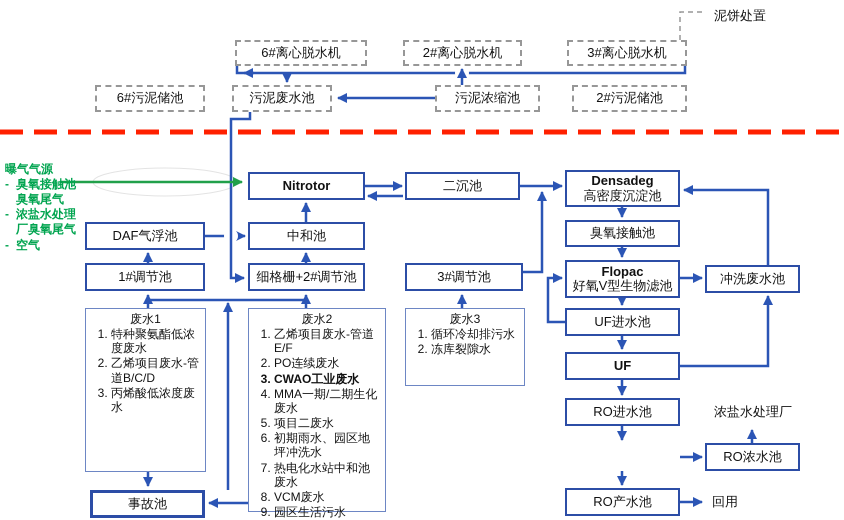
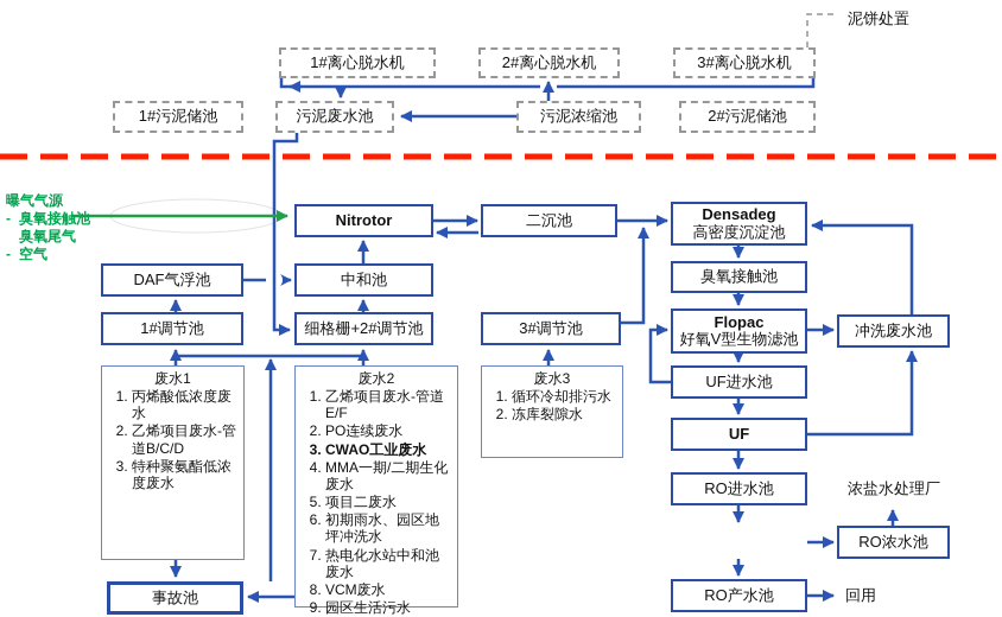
  泥饼处置
- 6#离心脱水机
+ 1#离心脱水机
  2#离心脱水机
  3#离心脱水机
- 6#污泥储池
+ 1#污泥储池
  污泥废水池
  污泥浓缩池
  2#污泥储池
  曝气气源
  臭氧接触池臭氧尾气
- 浓盐水处理厂臭氧尾气
  空气
  Nitrotor
  二沉池
  Densadeg
  高密度沉淀池
  DAF气浮池
  中和池
  臭氧接触池
  1#调节池
  细格栅+2#调节池
  3#调节池
  Flopac
  好氧V型生物滤池
  冲洗废水池
  UF进水池
  UF
  RO进水池
  浓盐水处理厂
  RO浓水池
  RO产水池
  回用
  废水1
- 特种聚氨酯低浓度废水
+ 丙烯酸低浓度废水
  乙烯项目废水-管道B/C/D
- 丙烯酸低浓度废水
+ 特种聚氨酯低浓度废水
  废水2
  乙烯项目废水-管道E/F
  PO连续废水
  CWAO工业废水
  MMA一期/二期生化废水
  项目二废水
  初期雨水、园区地坪冲洗水
  热电化水站中和池废水
  VCM废水
  园区生活污水
  废水3
  循环冷却排污水
  冻库裂隙水
  事故池
